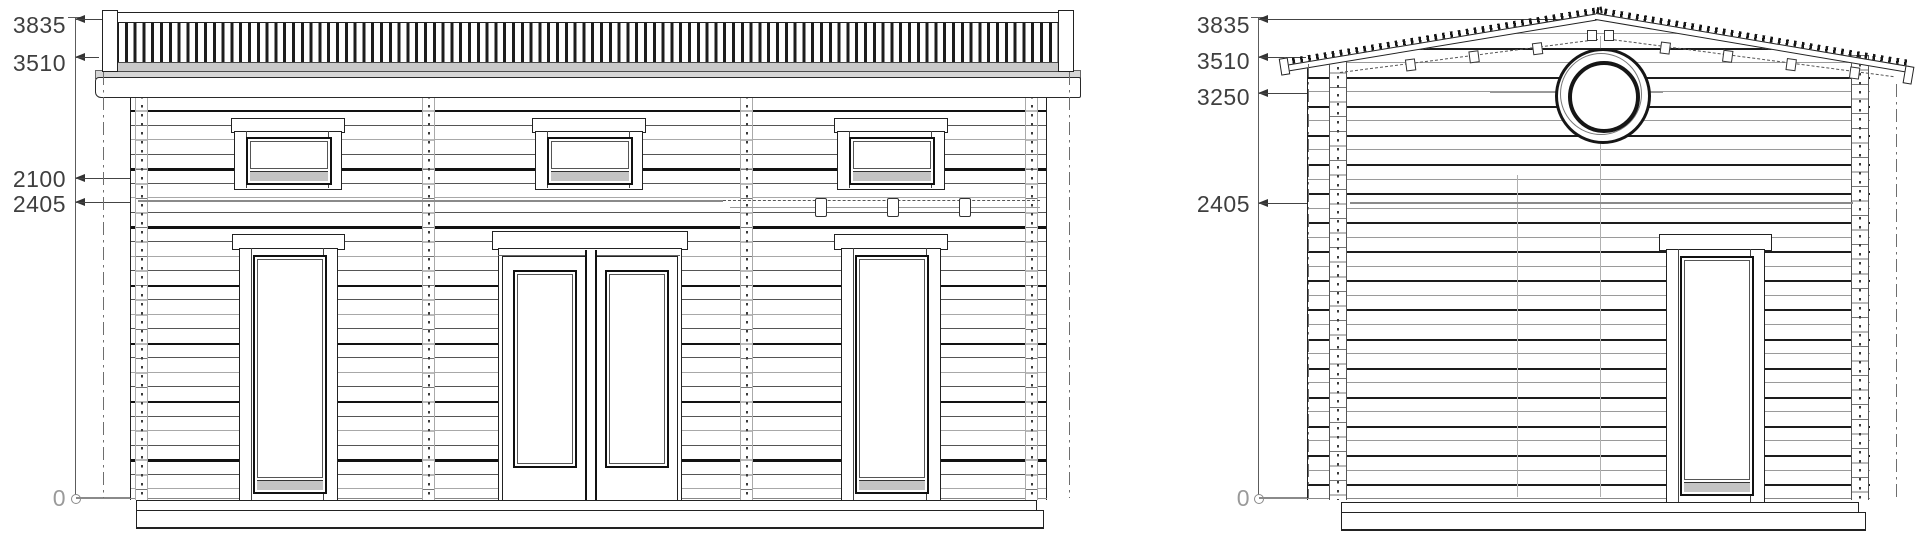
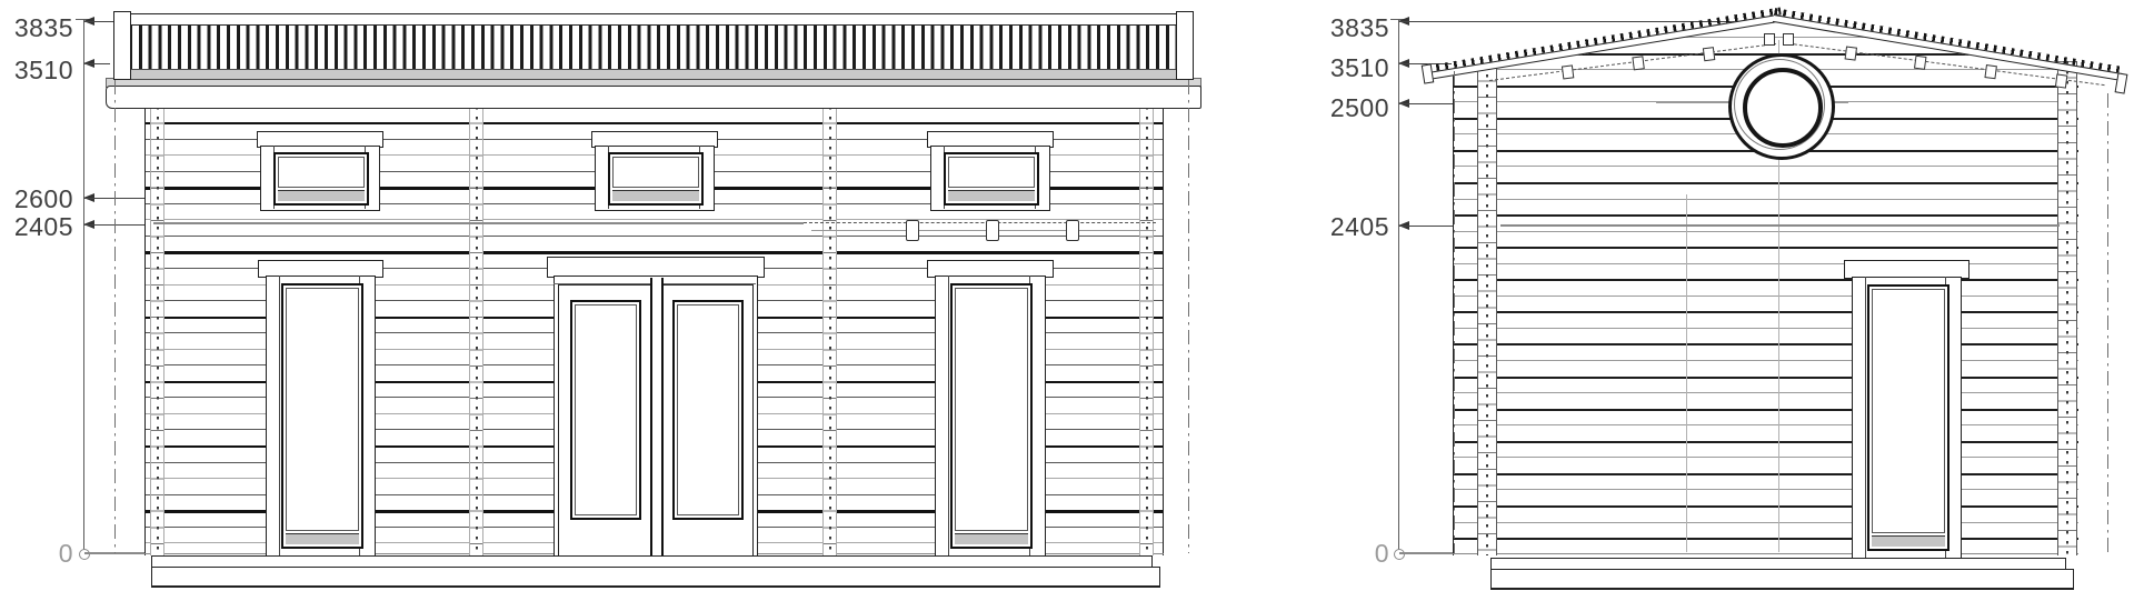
  3835
  3510
- 2100
+ 2600
  2405
  0
  3835
  3510
- 3250
+ 2500
  2405
  0
